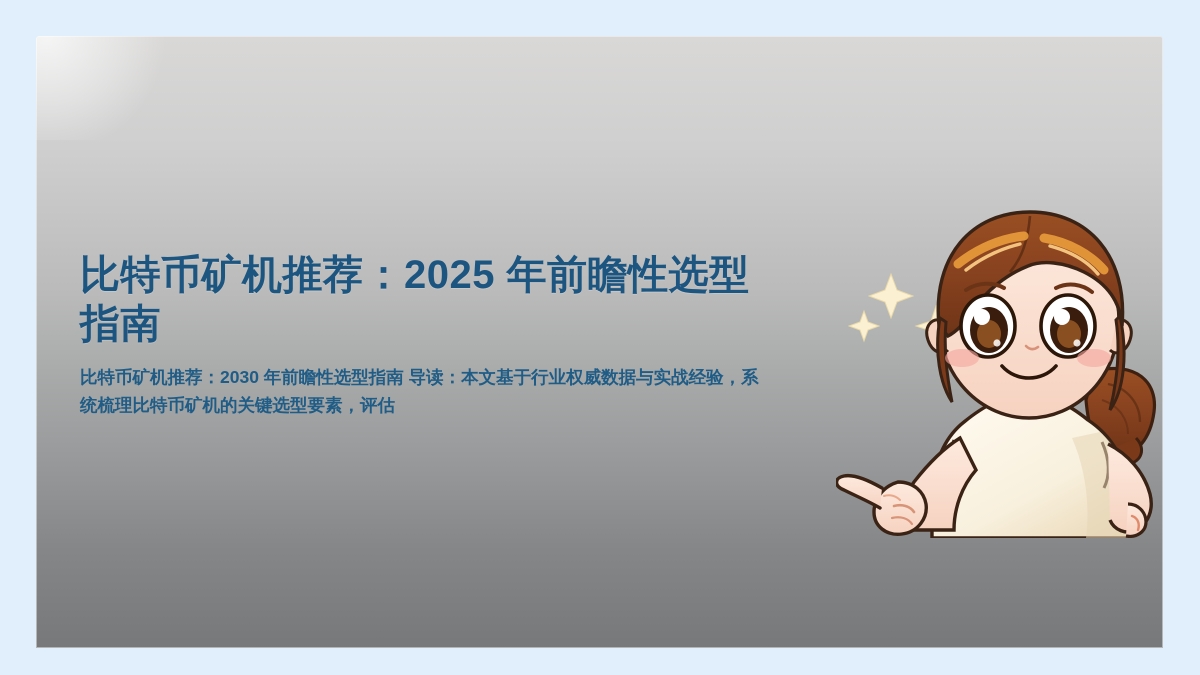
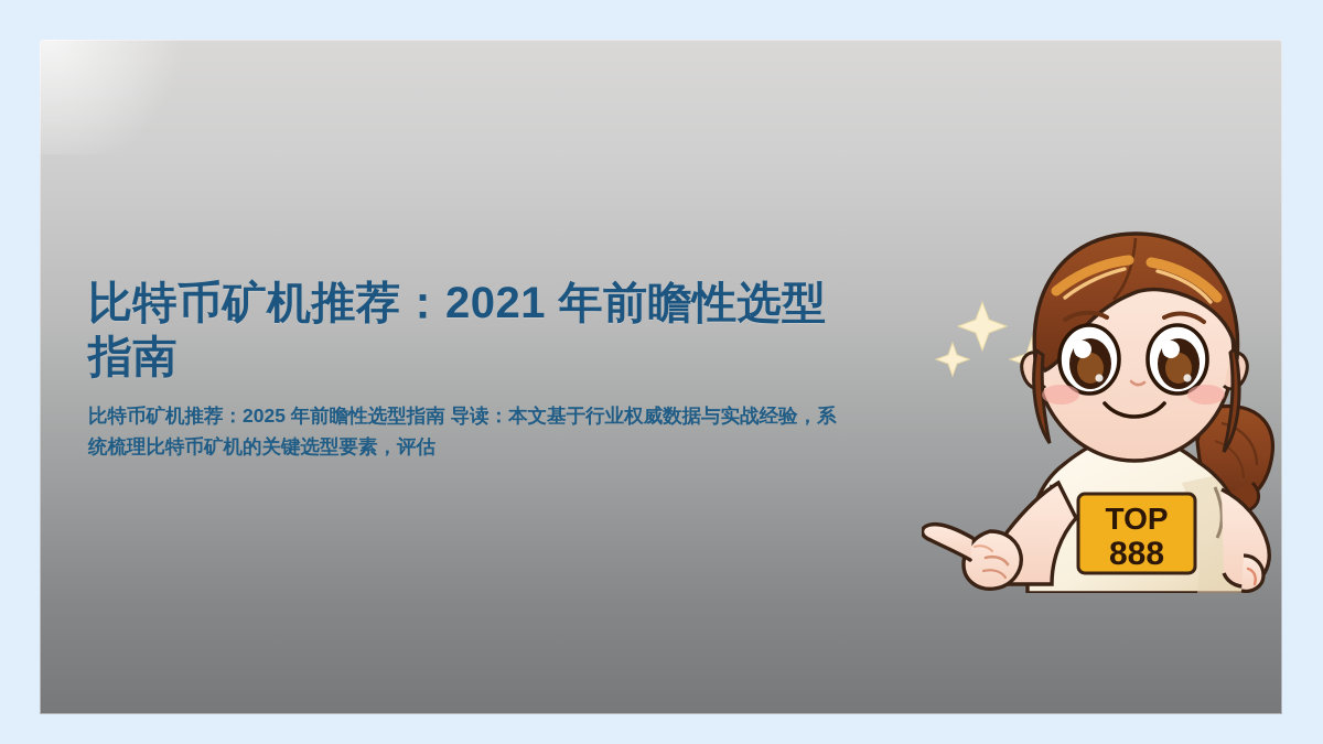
- 比特币矿机推荐：2025 年前瞻性选型指南
+ 比特币矿机推荐：2021 年前瞻性选型指南
- 比特币矿机推荐：2030 年前瞻性选型指南 导读：本文基于行业权威数据与实战经验，系统梳理比特币矿机的关键选型要素，评估
+ 比特币矿机推荐：2025 年前瞻性选型指南 导读：本文基于行业权威数据与实战经验，系统梳理比特币矿机的关键选型要素，评估
+ TOP
+ 888
